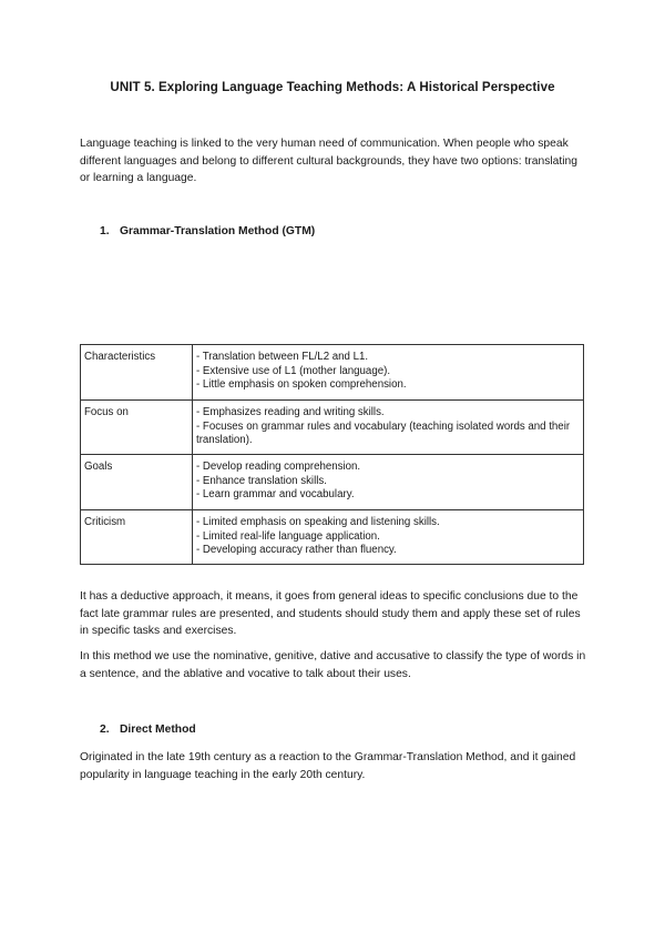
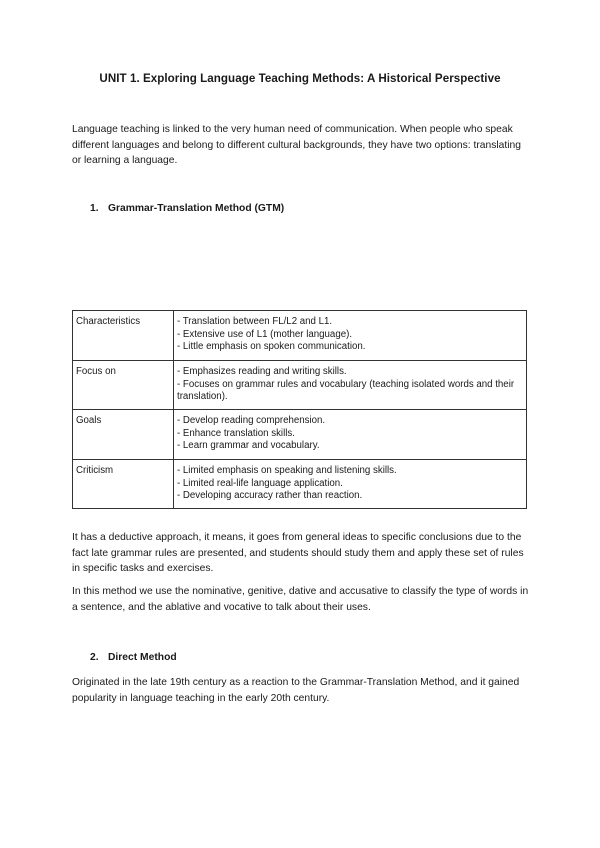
- UNIT 5. Exploring Language Teaching Methods: A Historical Perspective
+ UNIT 1. Exploring Language Teaching Methods: A Historical Perspective
  Language teaching is linked to the very human need of communication. When people who speak different languages and belong to different cultural backgrounds, they have two options: translating or learning a language.
  1. Grammar-Translation Method (GTM)
- Characteristics	- Translation between FL/L2 and L1. - Extensive use of L1 (mother language). - Little emphasis on spoken comprehension.
+ Characteristics	- Translation between FL/L2 and L1. - Extensive use of L1 (mother language). - Little emphasis on spoken communication.
  Focus on	- Emphasizes reading and writing skills. - Focuses on grammar rules and vocabulary (teaching isolated words and their translation).
  Goals	- Develop reading comprehension. - Enhance translation skills. - Learn grammar and vocabulary.
- Criticism	- Limited emphasis on speaking and listening skills. - Limited real-life language application. - Developing accuracy rather than fluency.
+ Criticism	- Limited emphasis on speaking and listening skills. - Limited real-life language application. - Developing accuracy rather than reaction.
  It has a deductive approach, it means, it goes from general ideas to specific conclusions due to the fact late grammar rules are presented, and students should study them and apply these set of rules in specific tasks and exercises.
  In this method we use the nominative, genitive, dative and accusative to classify the type of words in a sentence, and the ablative and vocative to talk about their uses.
  2. Direct Method
  Originated in the late 19th century as a reaction to the Grammar-Translation Method, and it gained popularity in language teaching in the early 20th century.
